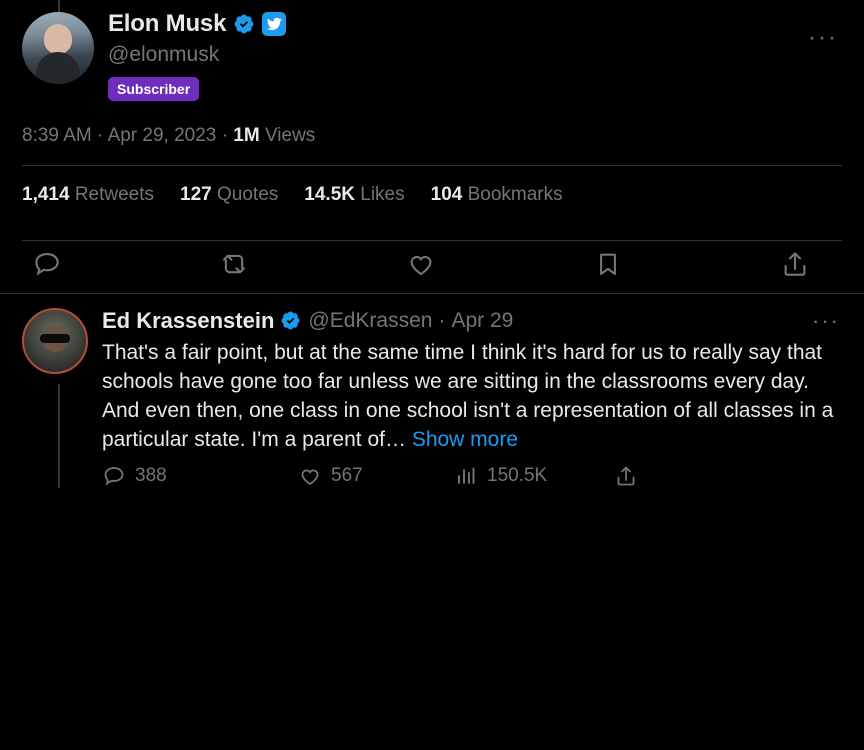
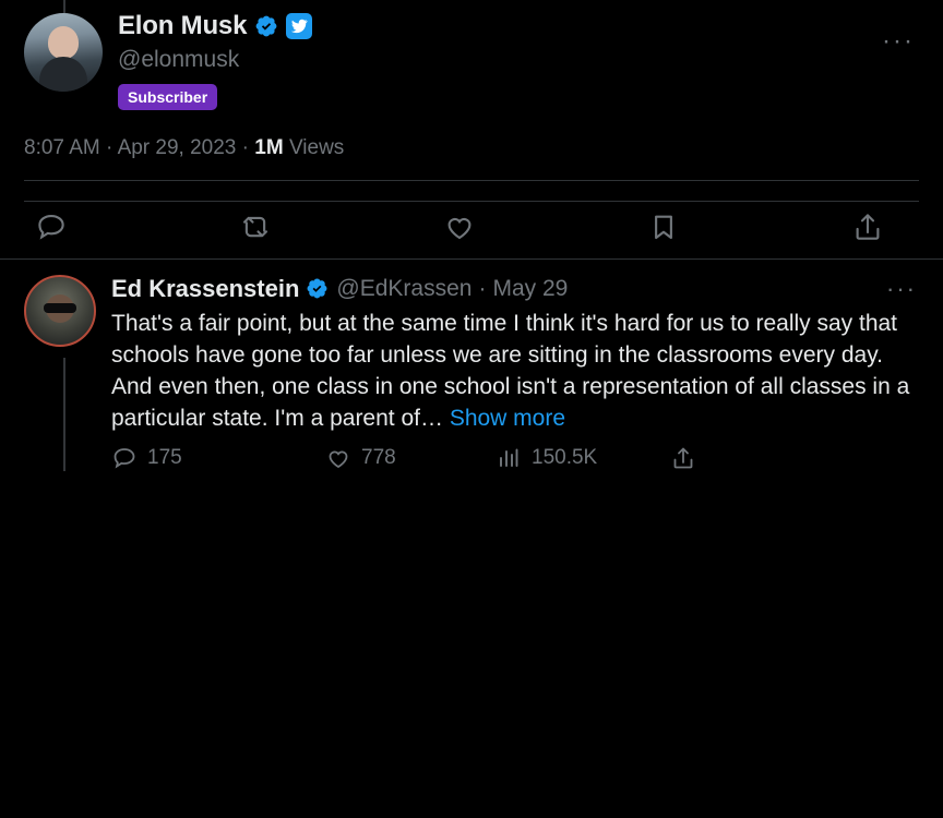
  Elon Musk
  @elonmusk
  Subscriber
  ···
- 8:39 AM · Apr 29, 2023 · 1M Views
+ 8:07 AM · Apr 29, 2023 · 1M Views
- 1,414 Retweets
- 127 Quotes
- 14.5K Likes
- 104 Bookmarks
  Ed Krassenstein
  @EdKrassen
  ·
- Apr 29
+ May 29
  ···
  That's a fair point, but at the same time I think it's hard for us to really say that schools have gone too far unless we are sitting in the classrooms every day. And even then, one class in one school isn't a representation of all classes in a particular state. I'm a parent of… Show more
- 388
+ 175
- 567
+ 778
  150.5K
